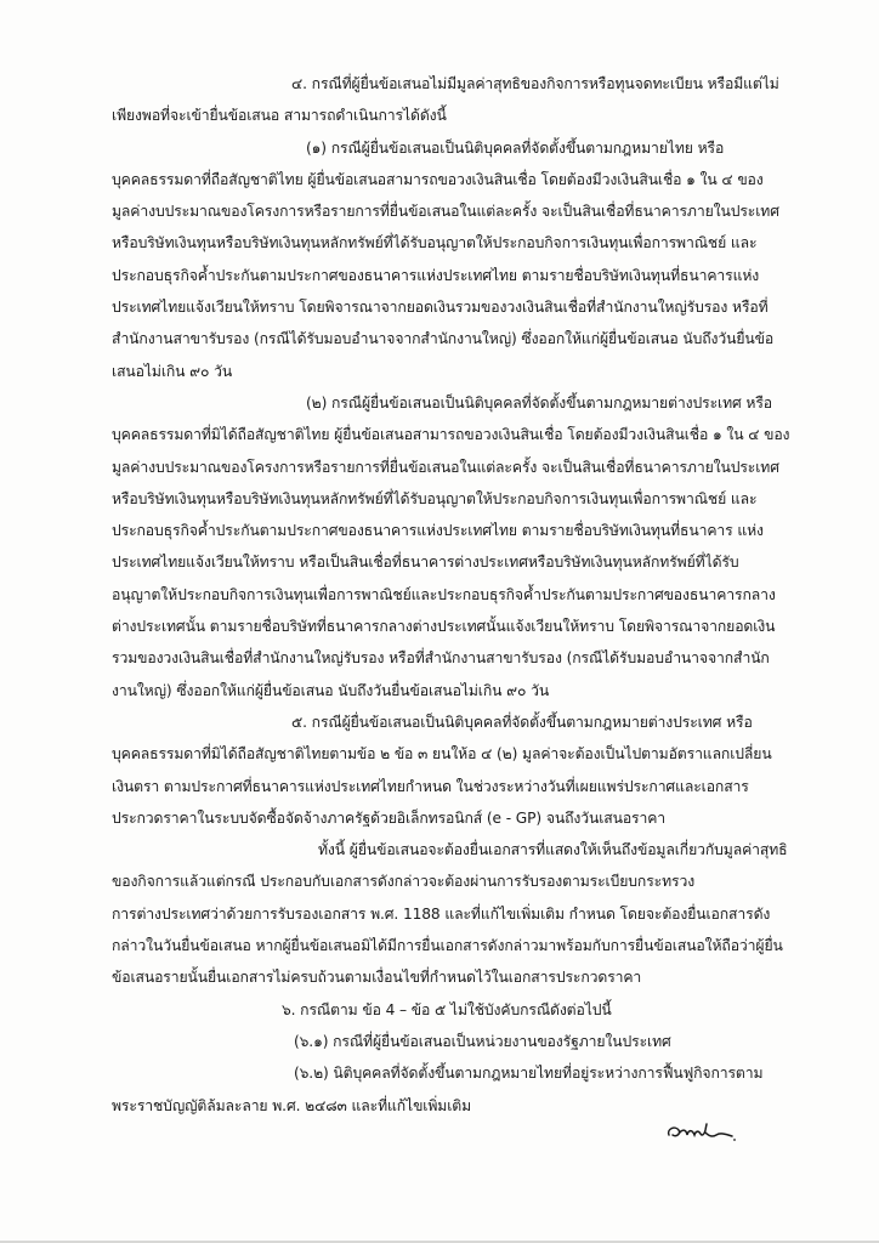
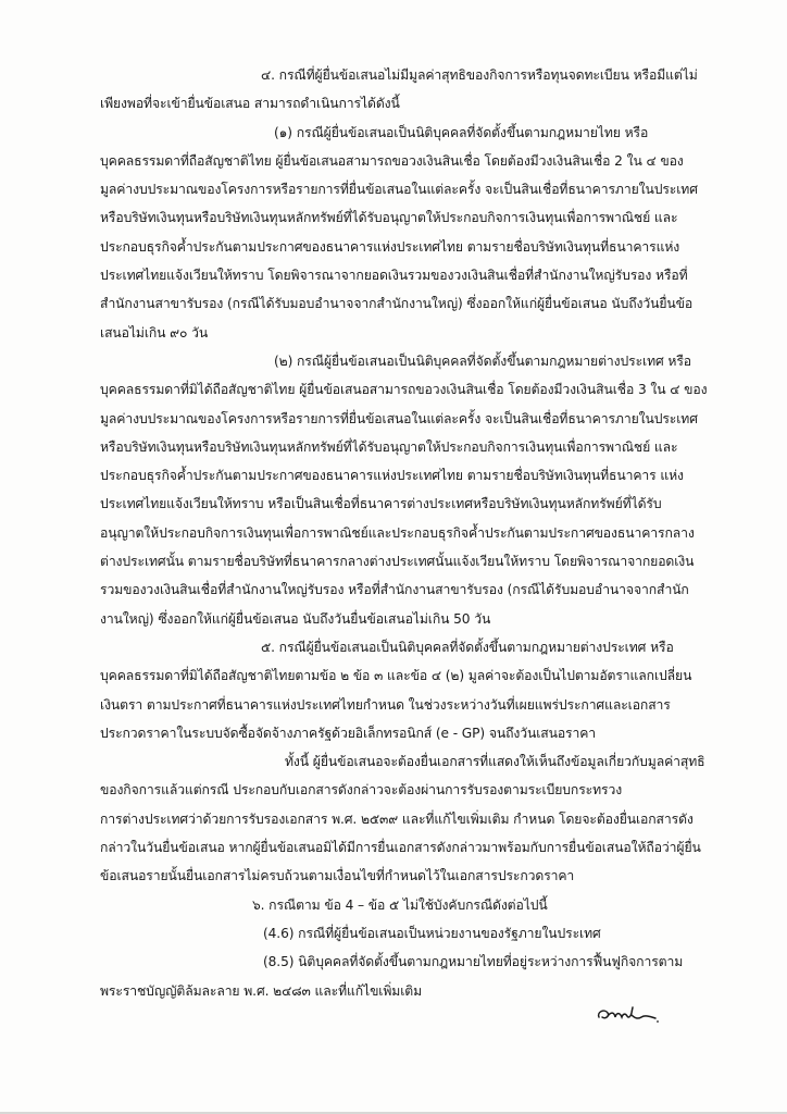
  ๔. กรณีที่ผู้ยื่นข้อเสนอไม่มีมูลค่าสุทธิของกิจการหรือทุนจดทะเบียน หรือมีแต่ไม่
  เพียงพอที่จะเข้ายื่นข้อเสนอ สามารถดำเนินการได้ดังนี้
  (๑) กรณีผู้ยื่นข้อเสนอเป็นนิติบุคคลที่จัดตั้งขึ้นตามกฎหมายไทย หรือ
- บุคคลธรรมดาที่ถือสัญชาติไทย ผู้ยื่นข้อเสนอสามารถขอวงเงินสินเชื่อ โดยต้องมีวงเงินสินเชื่อ ๑ ใน ๔ ของ
+ บุคคลธรรมดาที่ถือสัญชาติไทย ผู้ยื่นข้อเสนอสามารถขอวงเงินสินเชื่อ โดยต้องมีวงเงินสินเชื่อ 2 ใน ๔ ของ
  มูลค่างบประมาณของโครงการหรือรายการที่ยื่นข้อเสนอในแต่ละครั้ง จะเป็นสินเชื่อที่ธนาคารภายในประเทศ
  หรือบริษัทเงินทุนหรือบริษัทเงินทุนหลักทรัพย์ที่ได้รับอนุญาตให้ประกอบกิจการเงินทุนเพื่อการพาณิชย์ และ
  ประกอบธุรกิจค้ำประกันตามประกาศของธนาคารแห่งประเทศไทย ตามรายชื่อบริษัทเงินทุนที่ธนาคารแห่ง
  ประเทศไทยแจ้งเวียนให้ทราบ โดยพิจารณาจากยอดเงินรวมของวงเงินสินเชื่อที่สำนักงานใหญ่รับรอง หรือที่
  สำนักงานสาขารับรอง (กรณีได้รับมอบอำนาจจากสำนักงานใหญ่) ซึ่งออกให้แก่ผู้ยื่นข้อเสนอ นับถึงวันยื่นข้อ
  เสนอไม่เกิน ๙๐ วัน
  (๒) กรณีผู้ยื่นข้อเสนอเป็นนิติบุคคลที่จัดตั้งขึ้นตามกฎหมายต่างประเทศ หรือ
- บุคคลธรรมดาที่มิได้ถือสัญชาติไทย ผู้ยื่นข้อเสนอสามารถขอวงเงินสินเชื่อ โดยต้องมีวงเงินสินเชื่อ ๑ ใน ๔ ของ
+ บุคคลธรรมดาที่มิได้ถือสัญชาติไทย ผู้ยื่นข้อเสนอสามารถขอวงเงินสินเชื่อ โดยต้องมีวงเงินสินเชื่อ 3 ใน ๔ ของ
  มูลค่างบประมาณของโครงการหรือรายการที่ยื่นข้อเสนอในแต่ละครั้ง จะเป็นสินเชื่อที่ธนาคารภายในประเทศ
  หรือบริษัทเงินทุนหรือบริษัทเงินทุนหลักทรัพย์ที่ได้รับอนุญาตให้ประกอบกิจการเงินทุนเพื่อการพาณิชย์ และ
  ประกอบธุรกิจค้ำประกันตามประกาศของธนาคารแห่งประเทศไทย ตามรายชื่อบริษัทเงินทุนที่ธนาคาร แห่ง
  ประเทศไทยแจ้งเวียนให้ทราบ หรือเป็นสินเชื่อที่ธนาคารต่างประเทศหรือบริษัทเงินทุนหลักทรัพย์ที่ได้รับ
  อนุญาตให้ประกอบกิจการเงินทุนเพื่อการพาณิชย์และประกอบธุรกิจค้ำประกันตามประกาศของธนาคารกลาง
  ต่างประเทศนั้น ตามรายชื่อบริษัทที่ธนาคารกลางต่างประเทศนั้นแจ้งเวียนให้ทราบ โดยพิจารณาจากยอดเงิน
  รวมของวงเงินสินเชื่อที่สำนักงานใหญ่รับรอง หรือที่สำนักงานสาขารับรอง (กรณีได้รับมอบอำนาจจากสำนัก
- งานใหญ่) ซึ่งออกให้แก่ผู้ยื่นข้อเสนอ นับถึงวันยื่นข้อเสนอไม่เกิน ๙๐ วัน
+ งานใหญ่) ซึ่งออกให้แก่ผู้ยื่นข้อเสนอ นับถึงวันยื่นข้อเสนอไม่เกิน 50 วัน
  ๕. กรณีผู้ยื่นข้อเสนอเป็นนิติบุคคลที่จัดตั้งขึ้นตามกฎหมายต่างประเทศ หรือ
- บุคคลธรรมดาที่มิได้ถือสัญชาติไทยตามข้อ ๒ ข้อ ๓ ยนให้อ ๔ (๒) มูลค่าจะต้องเป็นไปตามอัตราแลกเปลี่ยน
+ บุคคลธรรมดาที่มิได้ถือสัญชาติไทยตามข้อ ๒ ข้อ ๓ และข้อ ๔ (๒) มูลค่าจะต้องเป็นไปตามอัตราแลกเปลี่ยน
  เงินตรา ตามประกาศที่ธนาคารแห่งประเทศไทยกำหนด ในช่วงระหว่างวันที่เผยแพร่ประกาศและเอกสาร
  ประกวดราคาในระบบจัดซื้อจัดจ้างภาครัฐด้วยอิเล็กทรอนิกส์ (e - GP) จนถึงวันเสนอราคา
  ทั้งนี้ ผู้ยื่นข้อเสนอจะต้องยื่นเอกสารที่แสดงให้เห็นถึงข้อมูลเกี่ยวกับมูลค่าสุทธิ
  ของกิจการแล้วแต่กรณี ประกอบกับเอกสารดังกล่าวจะต้องผ่านการรับรองตามระเบียบกระทรวง
- การต่างประเทศว่าด้วยการรับรองเอกสาร พ.ศ. 1188 และที่แก้ไขเพิ่มเติม กำหนด โดยจะต้องยื่นเอกสารดัง
+ การต่างประเทศว่าด้วยการรับรองเอกสาร พ.ศ. ๒๕๓๙ และที่แก้ไขเพิ่มเติม กำหนด โดยจะต้องยื่นเอกสารดัง
  กล่าวในวันยื่นข้อเสนอ หากผู้ยื่นข้อเสนอมิได้มีการยื่นเอกสารดังกล่าวมาพร้อมกับการยื่นข้อเสนอให้ถือว่าผู้ยื่น
  ข้อเสนอรายนั้นยื่นเอกสารไม่ครบถ้วนตามเงื่อนไขที่กำหนดไว้ในเอกสารประกวดราคา
  ๖. กรณีตาม ข้อ 4 – ข้อ ๕ ไม่ใช้บังคับกรณีดังต่อไปนี้
- (๖.๑) กรณีที่ผู้ยื่นข้อเสนอเป็นหน่วยงานของรัฐภายในประเทศ
+ (4.6) กรณีที่ผู้ยื่นข้อเสนอเป็นหน่วยงานของรัฐภายในประเทศ
- (๖.๒) นิติบุคคลที่จัดตั้งขึ้นตามกฎหมายไทยที่อยู่ระหว่างการฟื้นฟูกิจการตาม
+ (8.5) นิติบุคคลที่จัดตั้งขึ้นตามกฎหมายไทยที่อยู่ระหว่างการฟื้นฟูกิจการตาม
  พระราชบัญญัติล้มละลาย พ.ศ. ๒๔๘๓ และที่แก้ไขเพิ่มเติม
